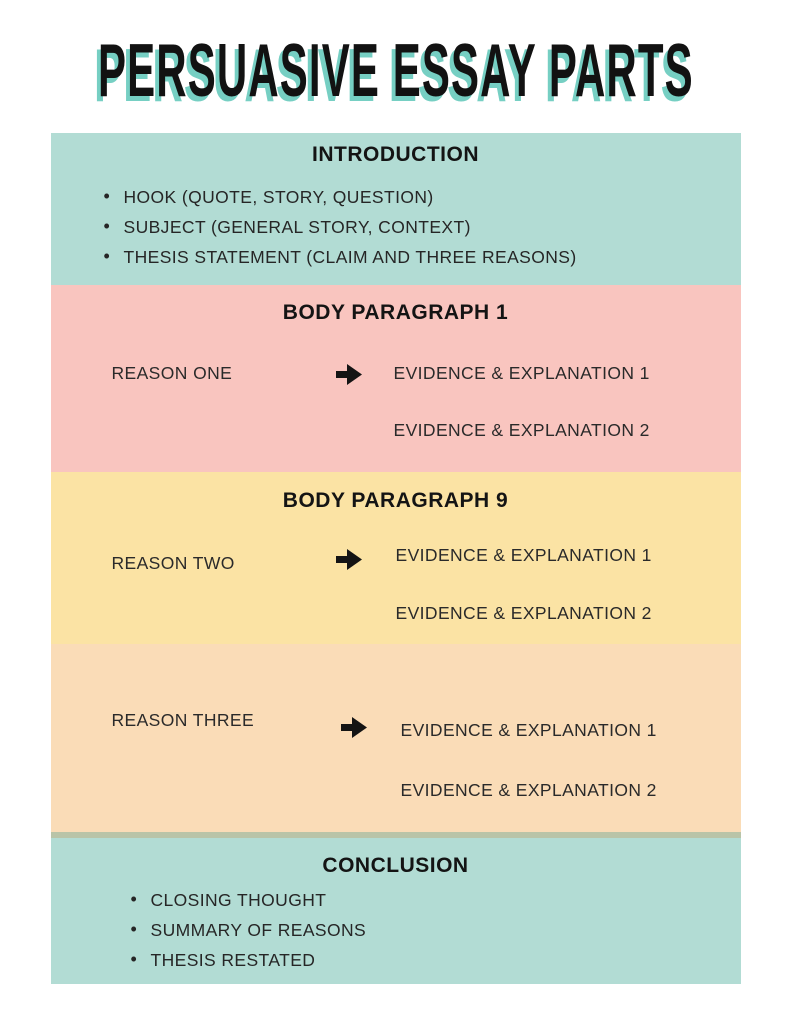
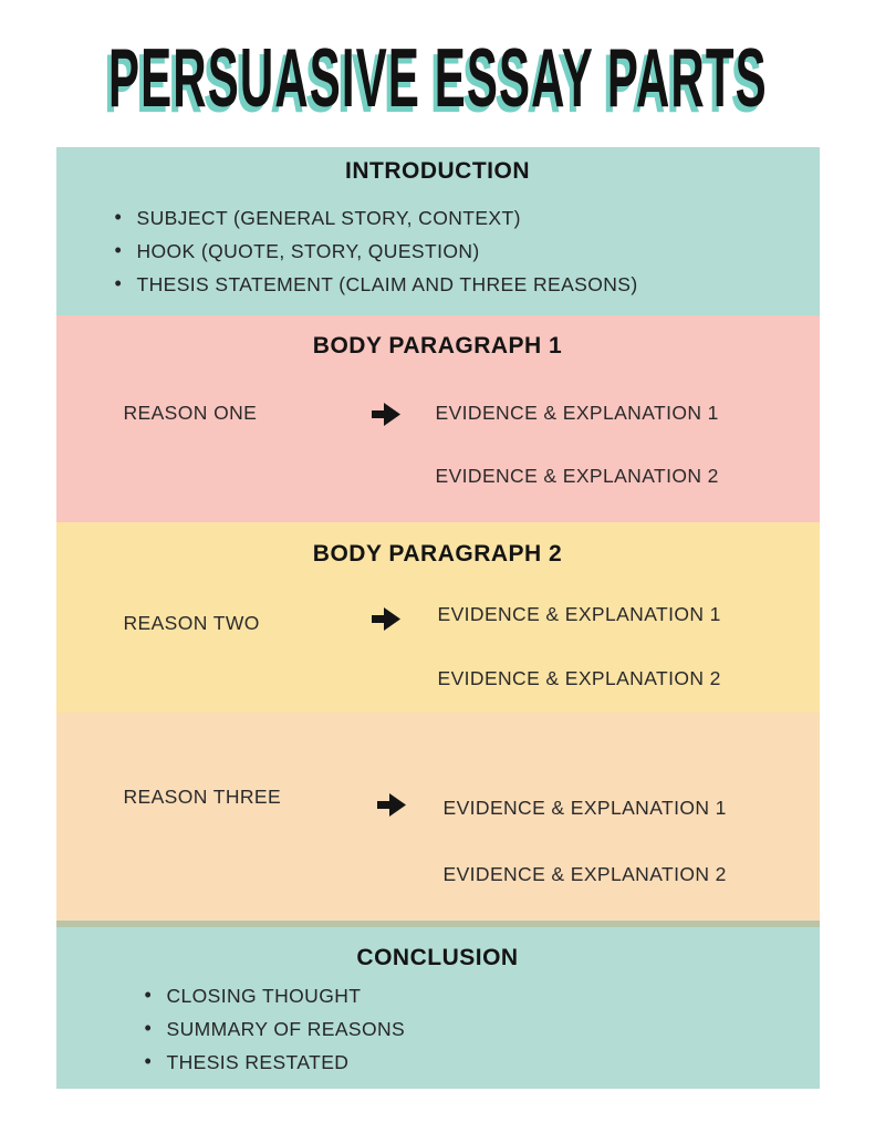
  PERSUASIVE ESSAY PARTS
  INTRODUCTION
  •
- HOOK (QUOTE, STORY, QUESTION)
+ SUBJECT (GENERAL STORY, CONTEXT)
  •
- SUBJECT (GENERAL STORY, CONTEXT)
+ HOOK (QUOTE, STORY, QUESTION)
  •
  THESIS STATEMENT (CLAIM AND THREE REASONS)
  BODY PARAGRAPH 1
  REASON ONE
  EVIDENCE & EXPLANATION 1
  EVIDENCE & EXPLANATION 2
- BODY PARAGRAPH 9
+ BODY PARAGRAPH 2
  REASON TWO
  EVIDENCE & EXPLANATION 1
  EVIDENCE & EXPLANATION 2
  REASON THREE
  EVIDENCE & EXPLANATION 1
  EVIDENCE & EXPLANATION 2
  CONCLUSION
  •
  CLOSING THOUGHT
  •
  SUMMARY OF REASONS
  •
  THESIS RESTATED
